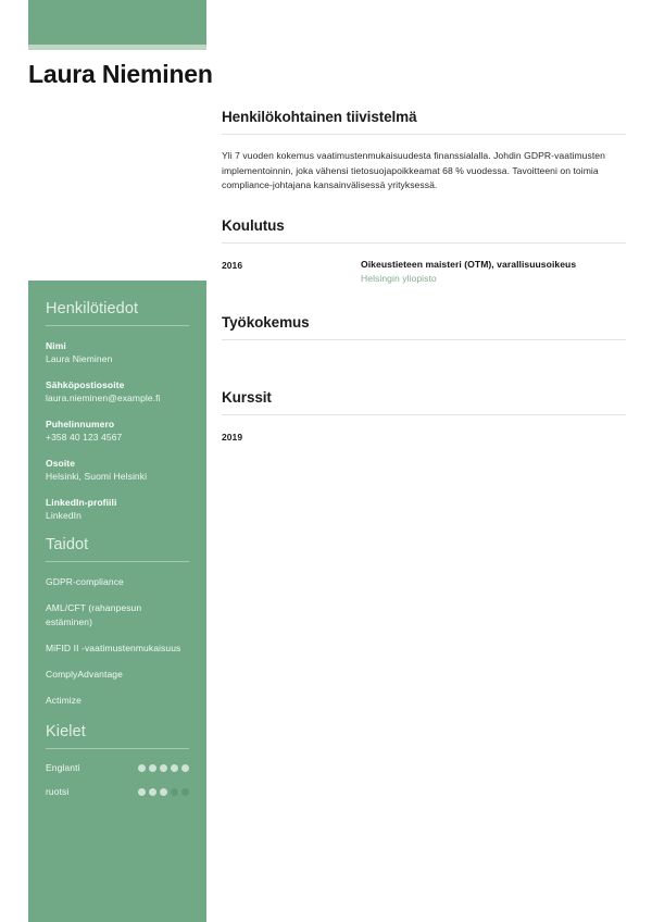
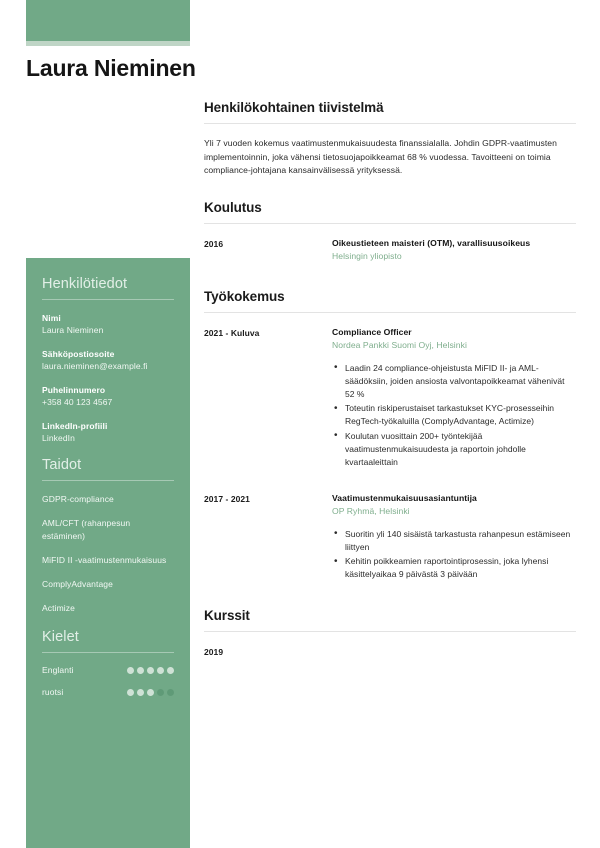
  Laura Nieminen
  Henkilötiedot
  Nimi
  Laura Nieminen
  Sähköpostiosoite
  laura.nieminen@example.fi
  Puhelinnumero
  +358 40 123 4567
- Osoite
- Helsinki, Suomi Helsinki
  LinkedIn-profiili
  LinkedIn
  Taidot
  GDPR-compliance
  AML/CFT (rahanpesun estäminen)
  MiFID II -vaatimustenmukaisuus
  ComplyAdvantage
  Actimize
  Kielet
  Englanti
  ruotsi
  Henkilökohtainen tiivistelmä
  Yli 7 vuoden kokemus vaatimustenmukaisuudesta finanssialalla. Johdin GDPR-vaatimusten implementoinnin, joka vähensi tietosuojapoikkeamat 68 % vuodessa. Tavoitteeni on toimia compliance-johtajana kansainvälisessä yrityksessä.
  Koulutus
  2016
  Oikeustieteen maisteri (OTM), varallisuusoikeus
  Helsingin yliopisto
  Työkokemus
+ 2021 - Kuluva
+ Compliance Officer
+ Nordea Pankki Suomi Oyj, Helsinki
+ Laadin 24 compliance-ohjeistusta MiFID II- ja AML-säädöksiin, joiden ansiosta valvontapoikkeamat vähenivät 52 %
+ Toteutin riskiperustaiset tarkastukset KYC-prosesseihin RegTech-työkaluilla (ComplyAdvantage, Actimize)
+ Koulutan vuosittain 200+ työntekijää vaatimustenmukaisuudesta ja raportoin johdolle kvartaaleittain
+ 2017 - 2021
+ Vaatimustenmukaisuusasiantuntija
+ OP Ryhmä, Helsinki
+ Suoritin yli 140 sisäistä tarkastusta rahanpesun estämiseen liittyen
+ Kehitin poikkeamien raportointiprosessin, joka lyhensi käsittelyaikaa 9 päivästä 3 päivään
  Kurssit
  2019
